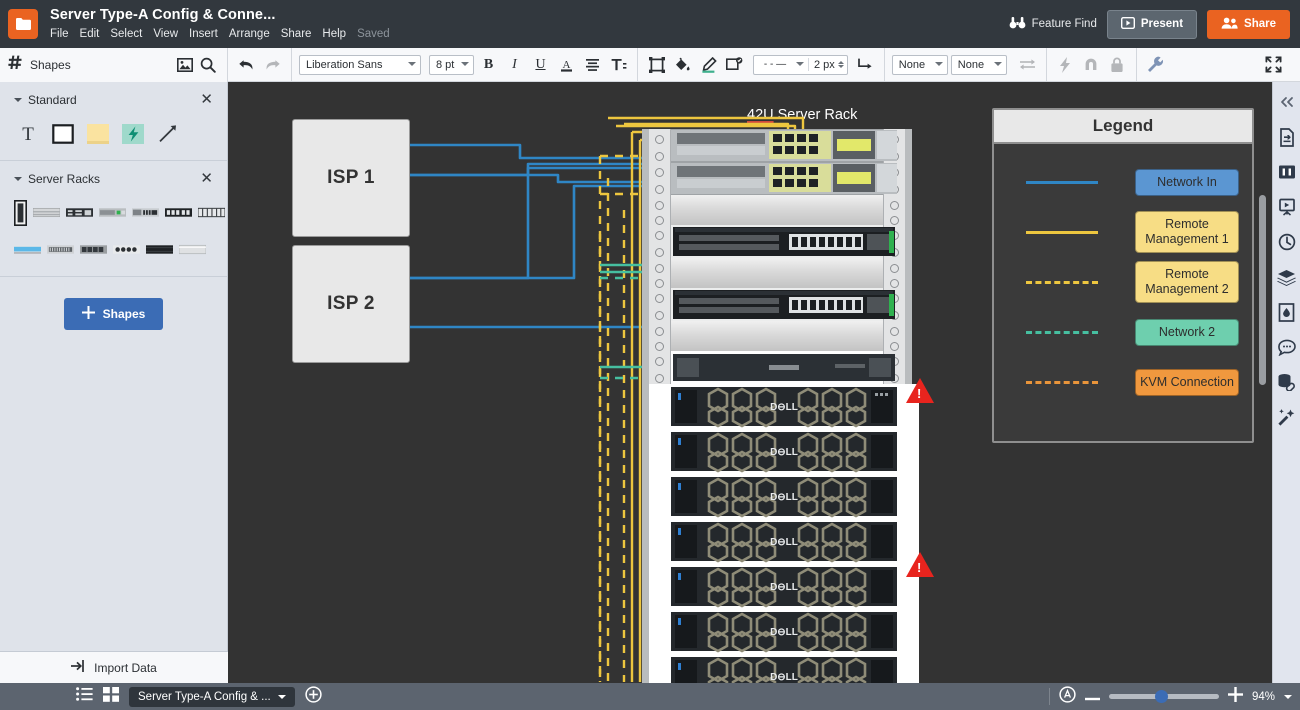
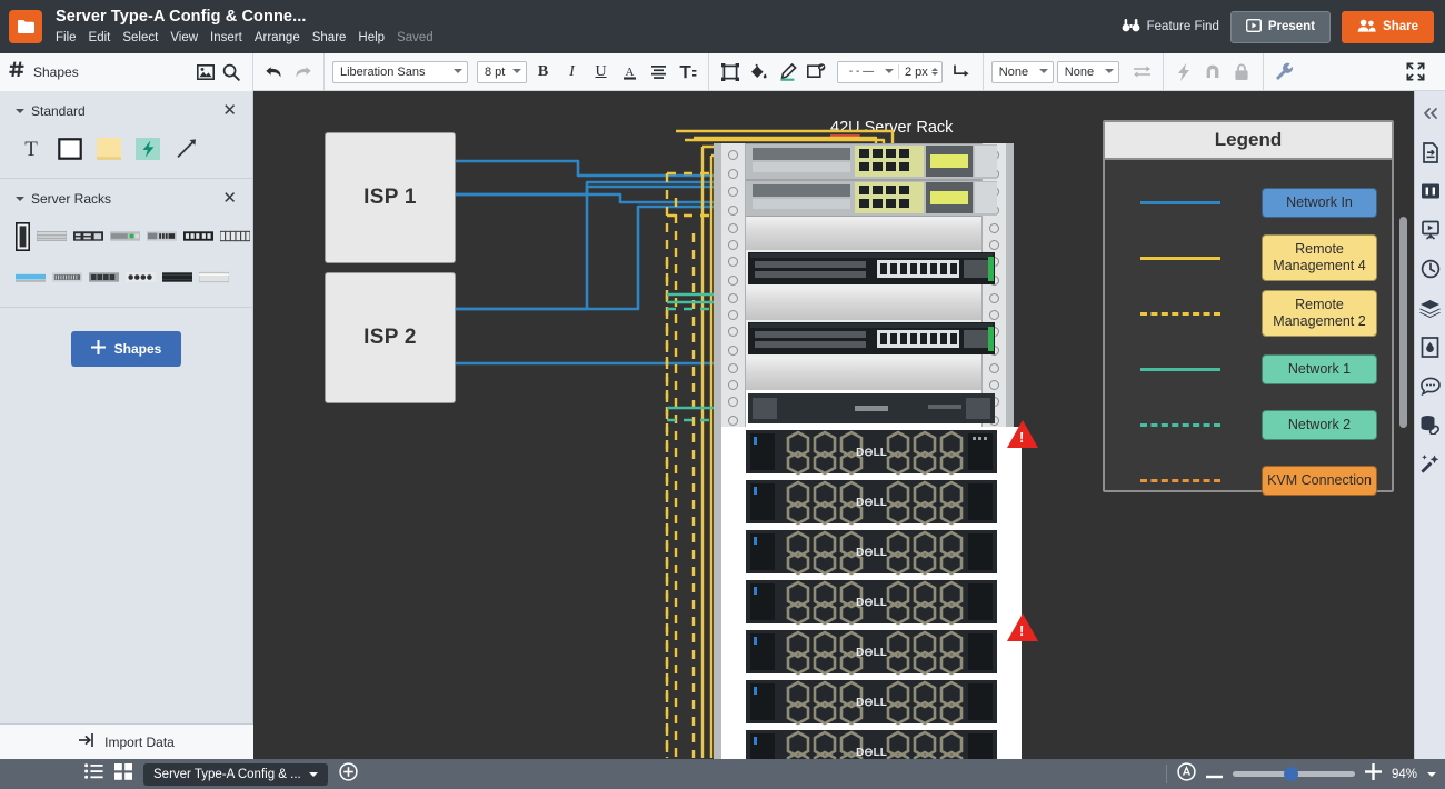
  Server Type-A Config & Conne...
  File
  Edit
  Select
  View
  Insert
  Arrange
  Share
  Help
  Saved
  Feature Find
  Present
  Share
  Shapes
  Liberation Sans
  8 pt
  B
  I
  U
  A
  - - —
  2 px
  None
  None
  Standard
  ✕
  T
  Server Racks
  ✕
  Shapes
  Import Data
  42U Server Rack
  ISP 1
  ISP 2
  D⊖LL
  D⊖LL
  D⊖LL
  D⊖LL
  D⊖LL
  D⊖LL
  D⊖LL
  Legend
  Network In
- Remote Management 1
+ Remote Management 4
  Remote Management 2
+ Network 1
  Network 2
  KVM Connection
  Server Type-A Config & ...
  94%
